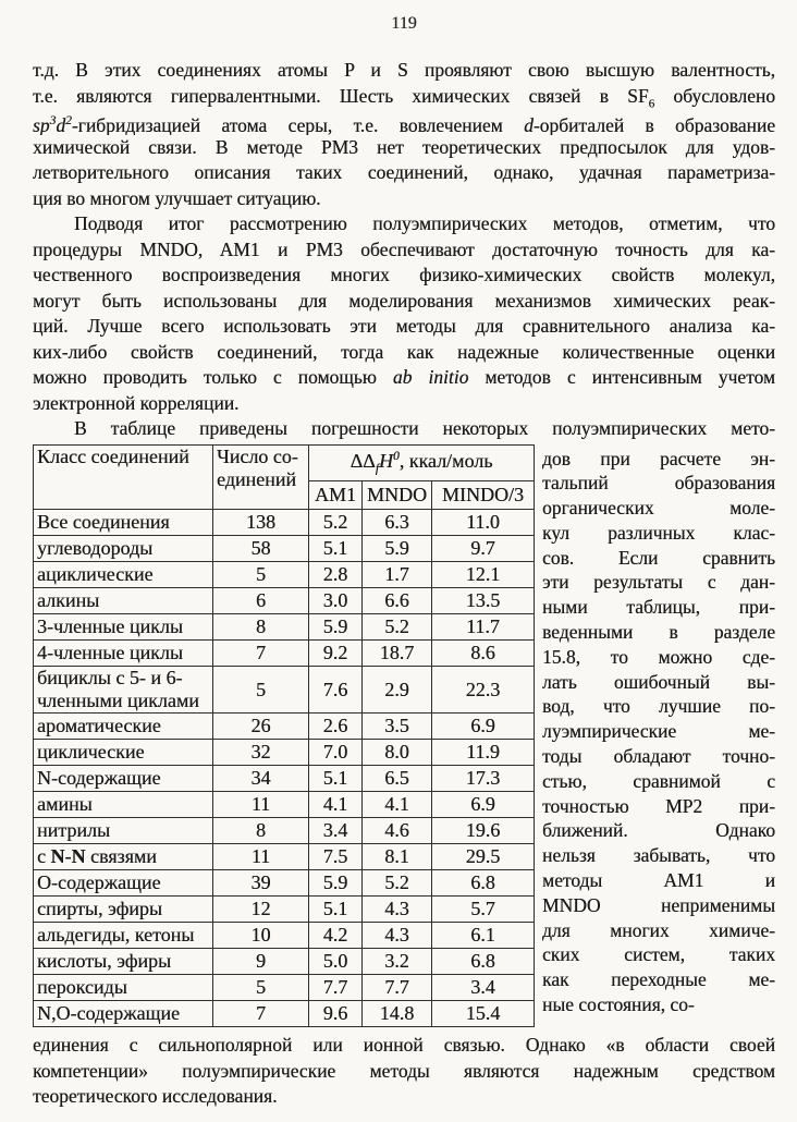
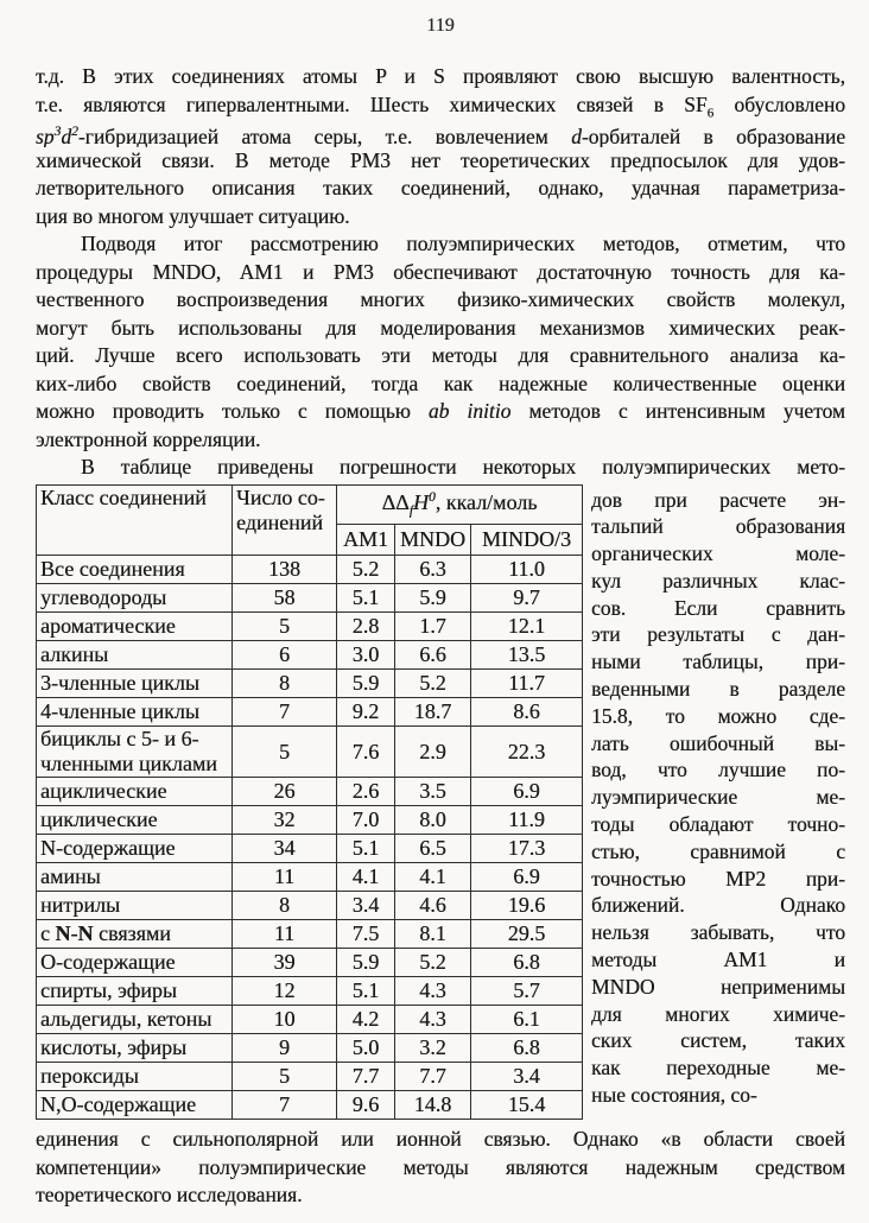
  119
  т.д. В этих соединениях атомы P и S проявляют свою высшую валентность,
  т.е. являются гипервалентными. Шесть химических связей в SF6 обусловлено
  sp3d2-гибридизацией атома серы, т.е. вовлечением d-орбиталей в образование
  химической связи. В методе PM3 нет теоретических предпосылок для удов-
  летворительного описания таких соединений, однако, удачная параметриза-
  ция во многом улучшает ситуацию.
  Подводя итог рассмотрению полуэмпирических методов, отметим, что
  процедуры MNDO, AM1 и PM3 обеспечивают достаточную точность для ка-
  чественного воспроизведения многих физико-химических свойств молекул,
  могут быть использованы для моделирования механизмов химических реак-
  ций. Лучше всего использовать эти методы для сравнительного анализа ка-
  ких-либо свойств соединений, тогда как надежные количественные оценки
  можно проводить только с помощью ab initio методов с интенсивным учетом
  электронной корреляции.
  В таблице приведены погрешности некоторых полуэмпирических мето-
  Класс соединений	Число со- единений	ΔΔfH0, ккал/моль
  AM1	MNDO	MINDO/3
  Все соединения	138	5.2	6.3	11.0
  углеводороды	58	5.1	5.9	9.7
- ациклические	5	2.8	1.7	12.1
+ ароматические	5	2.8	1.7	12.1
  алкины	6	3.0	6.6	13.5
  3-членные циклы	8	5.9	5.2	11.7
  4-членные циклы	7	9.2	18.7	8.6
  бициклы с 5- и 6- членными циклами	5	7.6	2.9	22.3
- ароматические	26	2.6	3.5	6.9
+ ациклические	26	2.6	3.5	6.9
  циклические	32	7.0	8.0	11.9
  N-содержащие	34	5.1	6.5	17.3
  амины	11	4.1	4.1	6.9
  нитрилы	8	3.4	4.6	19.6
  с N-N связями	11	7.5	8.1	29.5
  О-содержащие	39	5.9	5.2	6.8
  спирты, эфиры	12	5.1	4.3	5.7
  альдегиды, кетоны	10	4.2	4.3	6.1
  кислоты, эфиры	9	5.0	3.2	6.8
  пероксиды	5	7.7	7.7	3.4
  N,O-содержащие	7	9.6	14.8	15.4
  дов при расчете эн-
  тальпий образования
  органических моле-
  кул различных клас-
  сов. Если сравнить
  эти результаты с дан-
  ными таблицы, при-
  веденными в разделе
  15.8, то можно сде-
  лать ошибочный вы-
  вод, что лучшие по-
  луэмпирические ме-
  тоды обладают точно-
  стью, сравнимой с
  точностью MP2 при-
  ближений. Однако
  нельзя забывать, что
  методы AM1 и
  MNDO неприменимы
  для многих химиче-
  ских систем, таких
  как переходные ме-
  ные состояния, со-
  единения с сильнополярной или ионной связью. Однако «в области своей
  компетенции» полуэмпирические методы являются надежным средством
  теоретического исследования.
